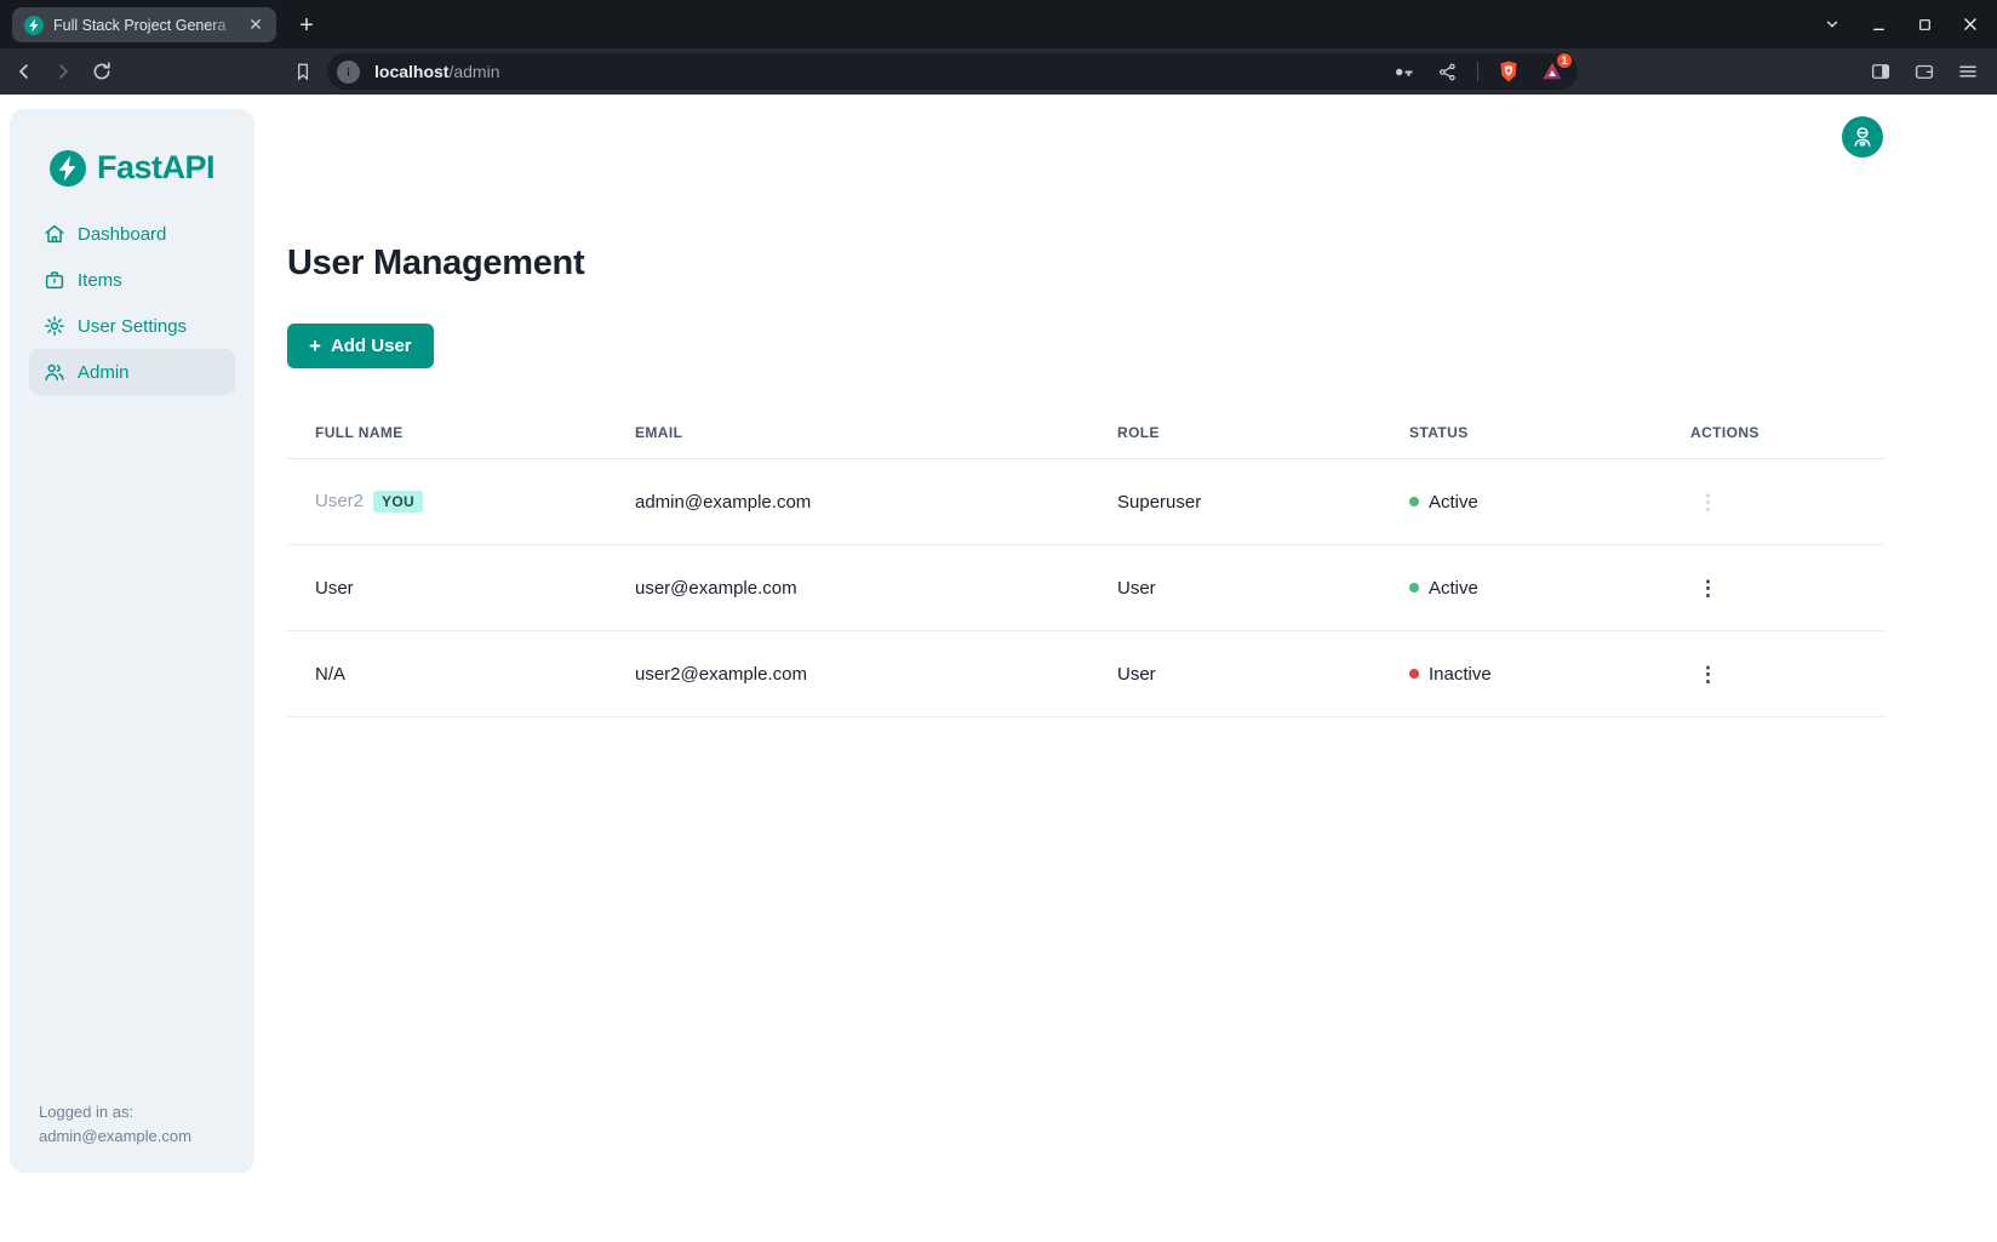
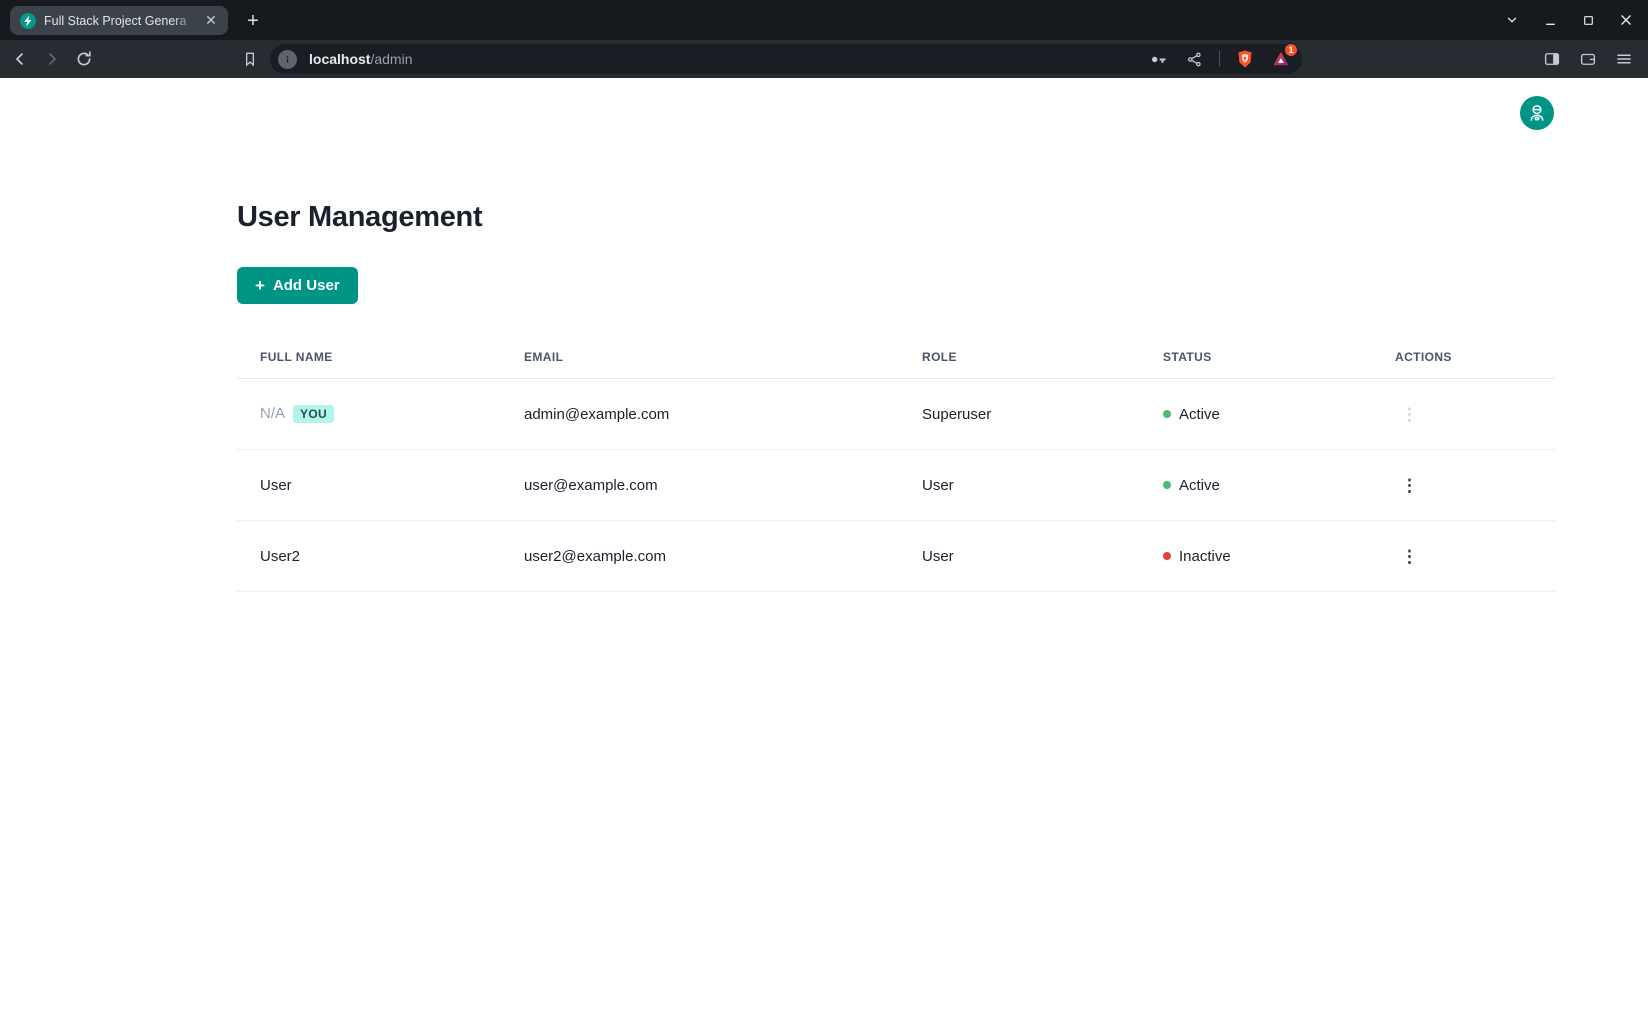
  Full Stack Project Genera
  ✕
  +
  localhost/admin
  1
- FastAPI
- Dashboard
- Items
- User Settings
- Admin
- Logged in as:
- admin@example.com
  User Management
  +
  Add User
  FULL NAME	EMAIL	ROLE	STATUS	ACTIONS
- User2 YOU	admin@example.com	Superuser	Active	⋮
+ N/A YOU	admin@example.com	Superuser	Active	⋮
  User	user@example.com	User	Active	⋮
- N/A	user2@example.com	User	Inactive	⋮
+ User2	user2@example.com	User	Inactive	⋮
